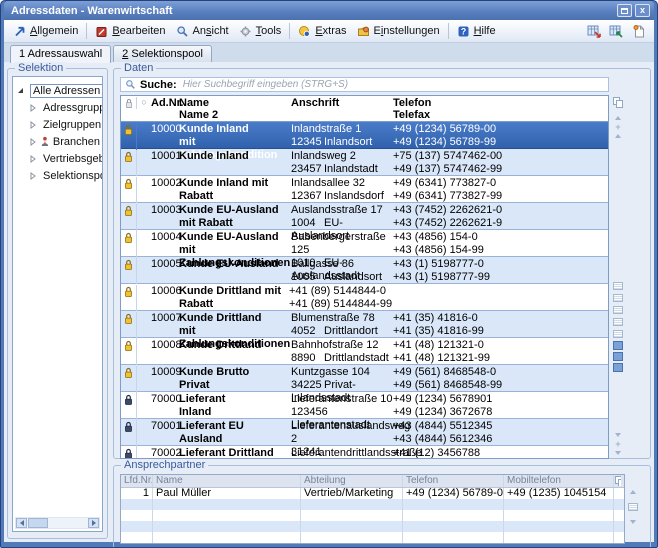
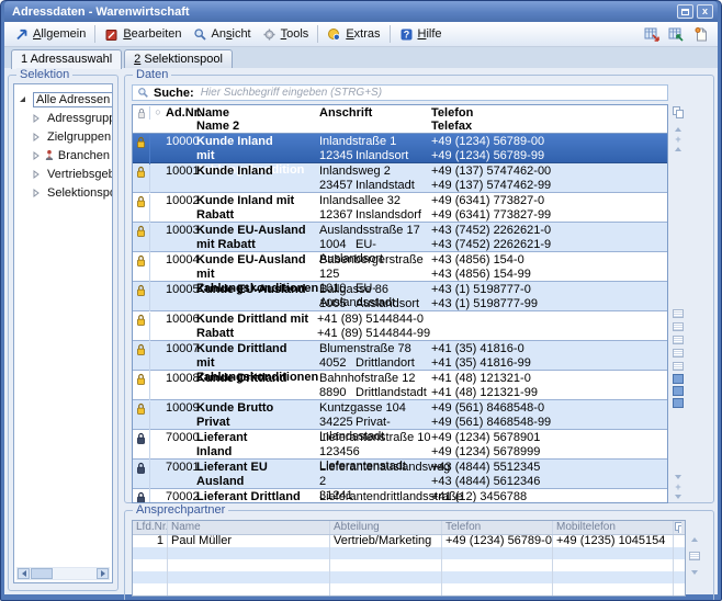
  Adressdaten - Warenwirtschaft
  x
  Allgemein
  Bearbeiten
  Ansicht
  Tools
  Extras
- Einstellungen
  ?
  Hilfe
  1 Adressauswahl
  2 Selektionspool
  Selektion
  Alle Adressen
  Adressgrup
  Zielgruppen
  Branchen
  Vertriebsgeb
  Selektionsp
  Daten
  Suche:
  Hier Suchbegriff eingeben (STRG+S)
  ○
  Name
  Name 2
  Anschrift
  Telefon
  Telefax
  1000
  Kunde Inland
  mit Zahlungskondition
  Inlandstraße 1
  12345 Inlandsort
  +49 (1234) 56789-00
  +49 (1234) 56789-99
  1000
  Kunde Inland
  Inlandsweg 2
  23457 Inlandstadt
- +75 (137) 5747462-00
+ +49 (137) 5747462-00
  +49 (137) 5747462-99
  1000
  Kunde Inland mit Rabatt
  Inlandsallee 32
  12367 Inslandsdorf
  +49 (6341) 773827-0
  +49 (6341) 773827-99
  1000
  Kunde EU-Ausland mit Rabatt
  Auslandsstraße 17
  1004 EU-Auslandsort
  +43 (7452) 2262621-0
  +43 (7452) 2262621-9
  1000
  Kunde EU-Ausland
  mit Zahlungskonditionen
  Babenbergerstraße 125
  1010 EU-Auslandsstadt
  +43 (4856) 154-0
  +43 (4856) 154-99
  1000
  Kunde EU-Ausland
  Ballgasse 86
  1005 Auslandsort
  +43 (1) 5198777-0
  +43 (1) 5198777-99
  1000
  Kunde Drittland mit Rabatt
  +41 (89) 5144844-0
  +41 (89) 5144844-99
  1000
  Kunde Drittland
  mit Zahlungskonditionen
  Blumenstraße 78
  4052 Drittlandort
  +41 (35) 41816-0
  +41 (35) 41816-99
  1000
  Kunde Drittland
  Bahnhofstraße 12
  8890 Drittlandstadt
  +41 (48) 121321-0
  +41 (48) 121321-99
  1000
  Kunde Brutto
  Privat
  Kuntzgasse 104
  34225 Privat-Inlandsstadt
  +49 (561) 8468548-0
  +49 (561) 8468548-99
  7000
  Lieferant
  Inland
  Lieferantenstraße 10
  123456Lieferantenstadt
  +49 (1234) 5678901
- +49 (1234) 3672678
+ +49 (1234) 5678999
  7000
  Lieferant EU Ausland
  Lieferantenauslands 2
  +43 (4844) 5512345
  +43 (4844) 5612346
  7000
  Lieferant Drittland
  Lieferantendrittlands
  +41 (12) 3456788
  +
  +
  Ansprechpartner
  Lfd.Nr.
  Name
  Abteilung
  Telefon
  Mobiltelefon
  1
  Paul Müller
  Vertrieb/Marketing
  +49 (1234) 56789-0
  +49 (1235) 1045154
